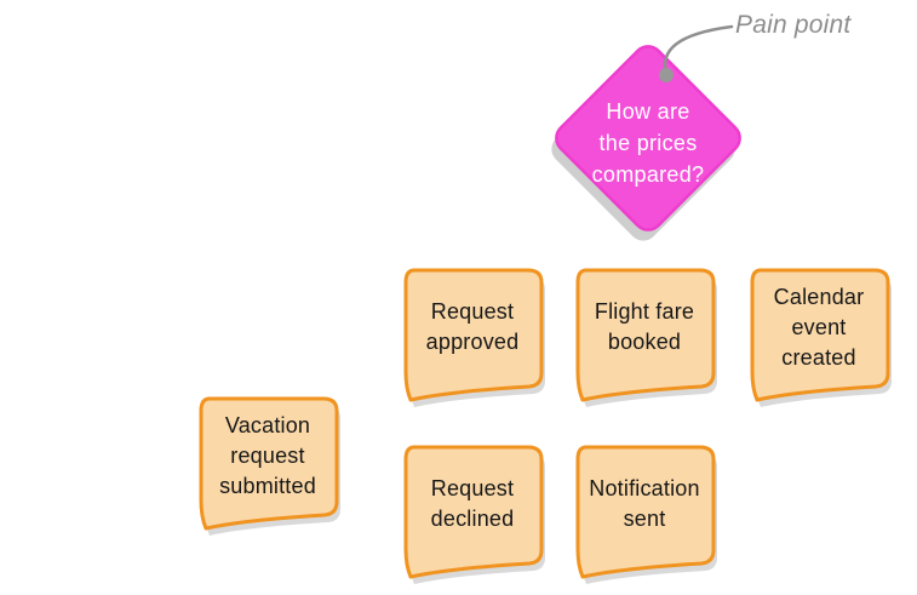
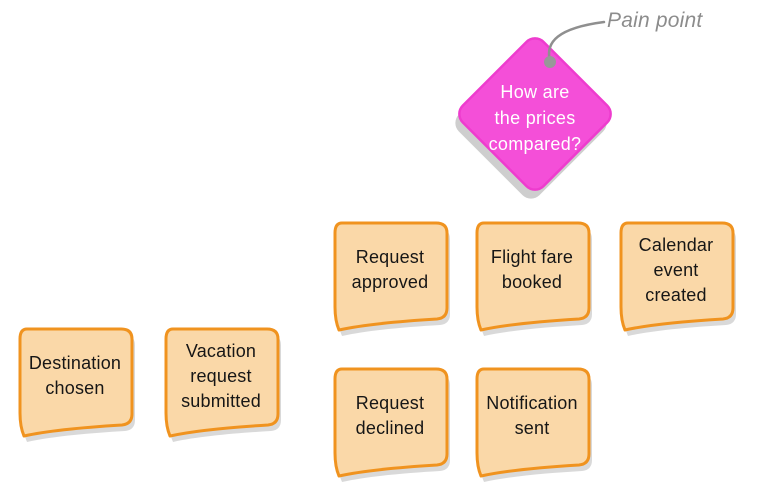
  How are
  the prices
  compared?
  Pain point
+ Destination
+ chosen
  Vacation
  request
  submitted
  Request
  approved
  Flight fare
  booked
  Calendar
  event
  created
  Request
  declined
  Notification
  sent
